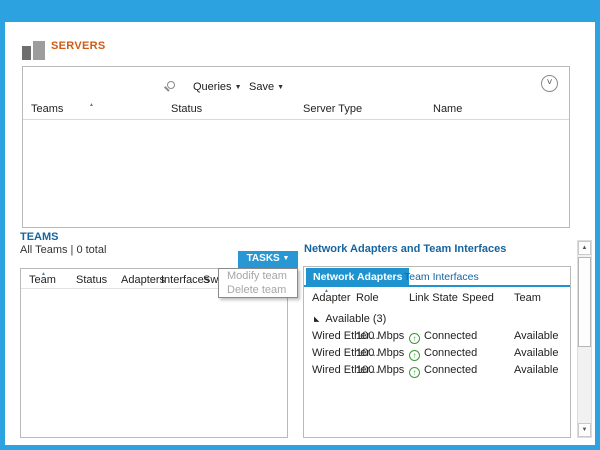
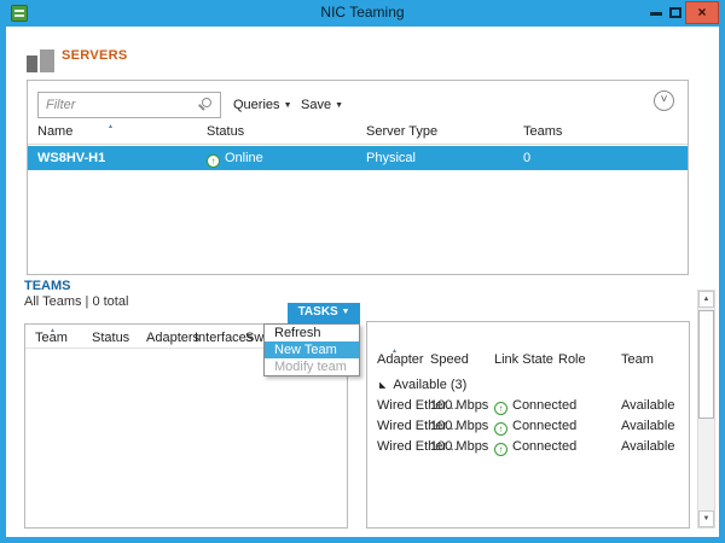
+ NIC Teaming
+ ×
  SERVERS
+ Filter
  Queries
  Save
  ˅
- Teams
+ Name
  Status
  Server Type
- Name
+ Teams
+ WS8HV-H1
+ ↑ Online
+ Physical
+ 0
  TEAMS
  All Teams | 0 total
  TASKS
  Team
  Status
  Adapters
  Interfaces
+ Refresh
+ New Team
  Modify team
- Delete team
- Network Adapters and Team Interfaces
- Network Adapters
- Team Interfaces
  Adapter
- Role
+ Speed
  Link State
- Speed
+ Role
  Team
  Available (3)
  Wired Ether...
  100 Mbps
  ↑ Connected
  Available
  Wired Ether...
  100 Mbps
  ↑ Connected
  Available
  Wired Ether...
  100 Mbps
  ↑ Connected
  Available
